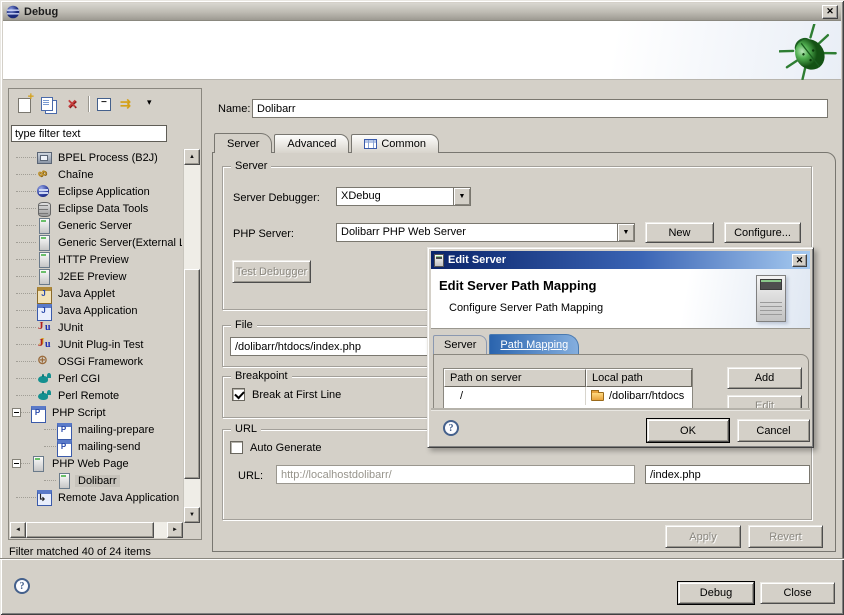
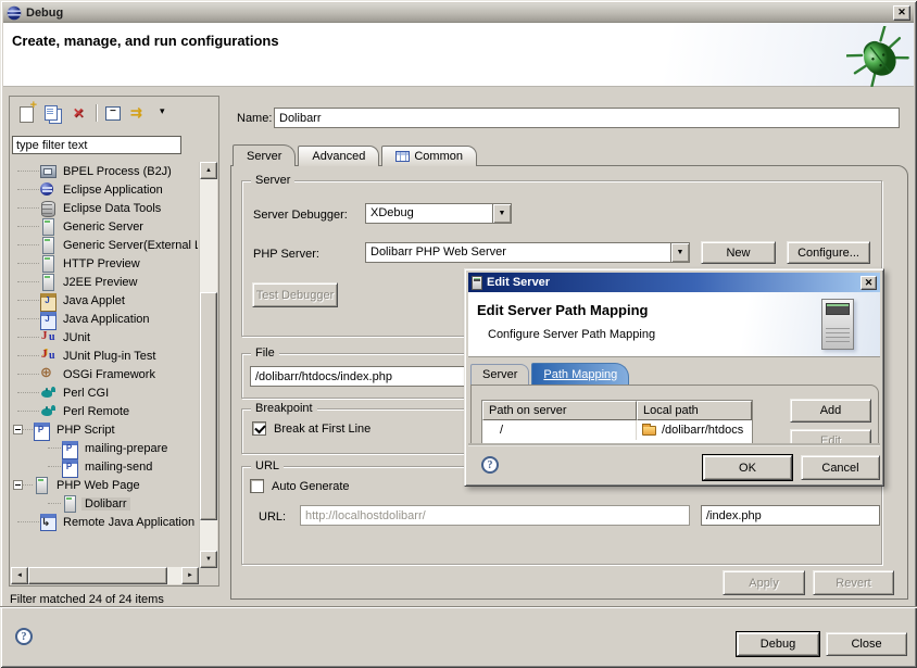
  Debug
+ Create, manage, and run configurations
  type filter text
  BPEL Process (B2J)
- Chaîne
  Eclipse Application
  Eclipse Data Tools
  Generic Server
  Generic Server(External
  HTTP Preview
  J2EE Preview
  Java Applet
  Java Application
  JUnit
  JUnit Plug-in Test
  OSGi Framework
  Perl CGI
  Perl Remote
  PHP Script
  mailing-prepare
  mailing-send
  PHP Web Page
  Dolibarr
  Remote Java Application
- Filter matched 40 of 24 items
+ Filter matched 24 of 24 items
  Name:
  Dolibarr
  Server
  Advanced
  Common
  Server
  Server Debugger:
  XDebug
  PHP Server:
  Dolibarr PHP Web Server
  New
  Configure...
  Test Debugger
  File
  /dolibarr/htdocs/index.php
  Breakpoint
  Break at First Line
  URL
  Auto Generate
  URL:
  http://localhostdolibarr/
  /index.php
  Apply
  Revert
  Edit Server
  Edit Server Path Mapping
  Configure Server Path Mapping
  Server
  Path Mapping
  Path on server
  Local path
  /
  /dolibarr/htdocs
  Add
  Edit
  ?
  OK
  Cancel
  ?
  Debug
  Close
